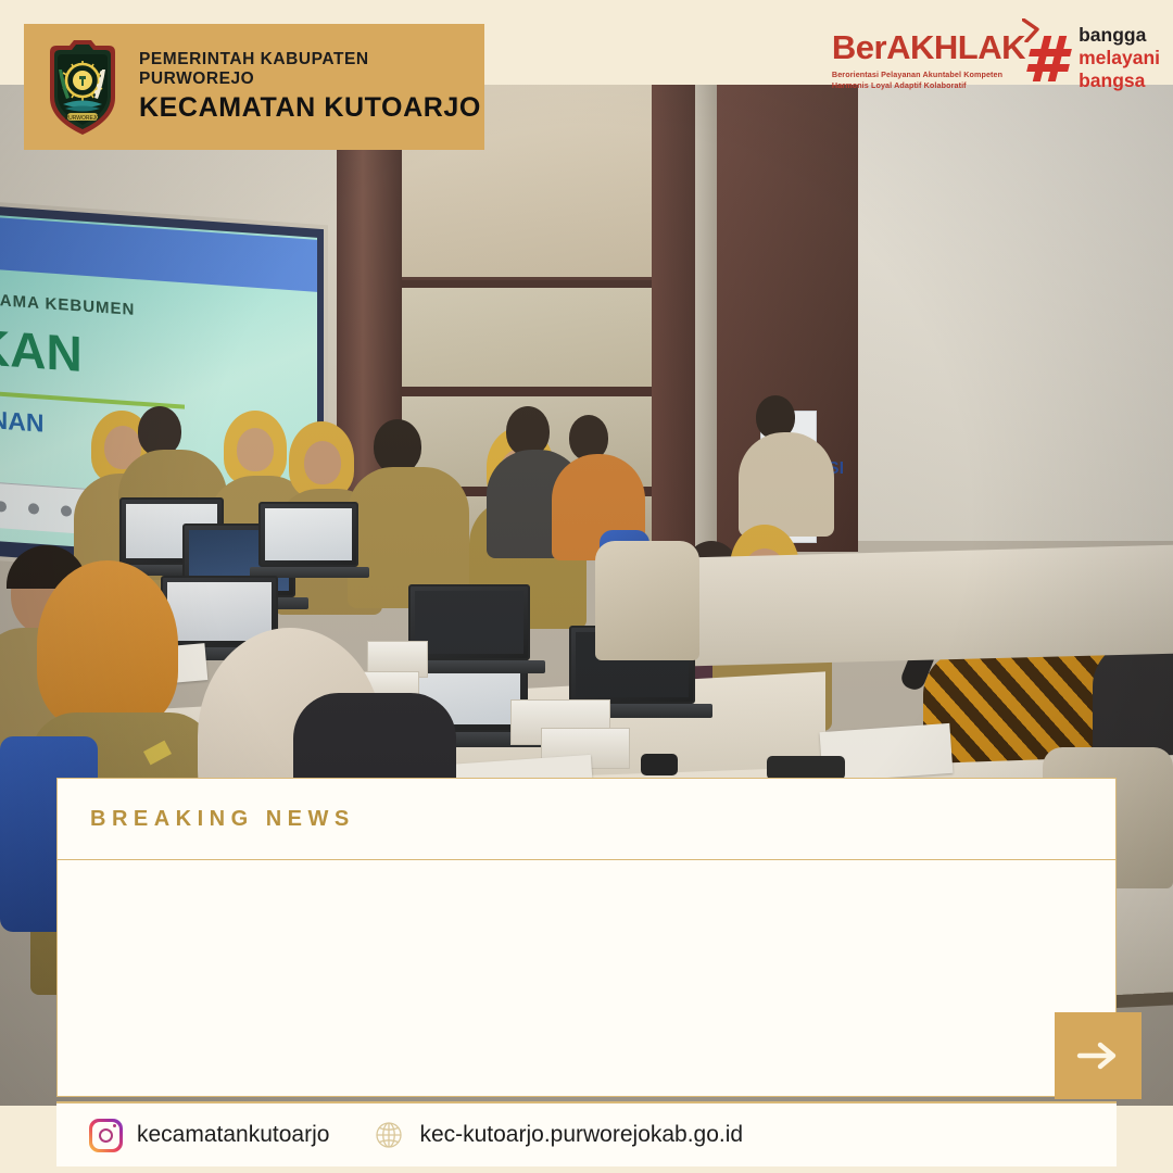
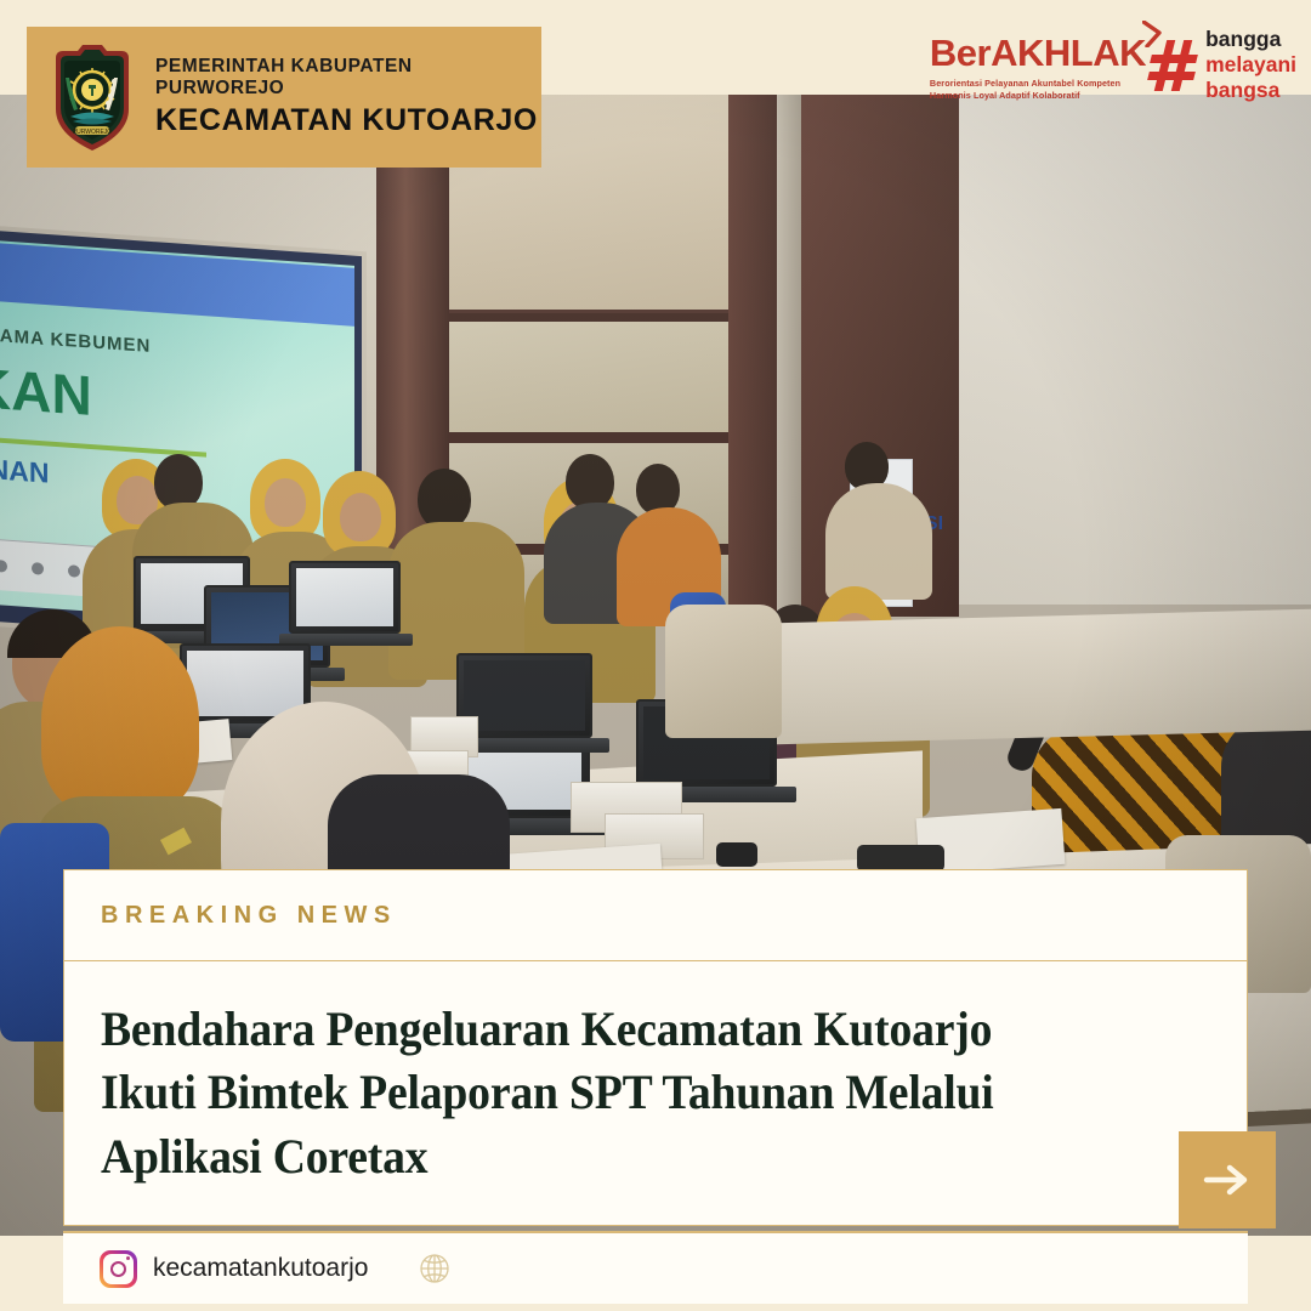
  PEMERINTAH KABUPATEN PURWOREJO
  KECAMATAN KUTOARJO
  BerAKHLAK
  Berorientasi Pelayanan Akuntabel Kompeten
  Harmonis Loyal Adaptif Kolaboratif
  bangga
  melayani
  bangsa
  BREAKING NEWS
+ Bendahara Pengeluaran Kecamatan Kutoarjo Ikuti Bimtek Pelaporan SPT Tahunan Melalui Aplikasi Coretax
  kecamatankutoarjo
- kec-kutoarjo.purworejokab.go.id
